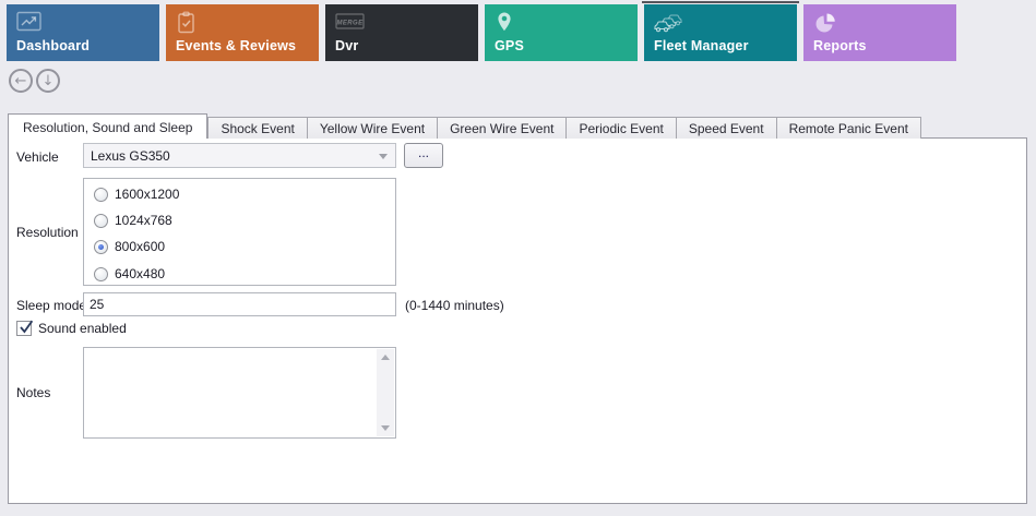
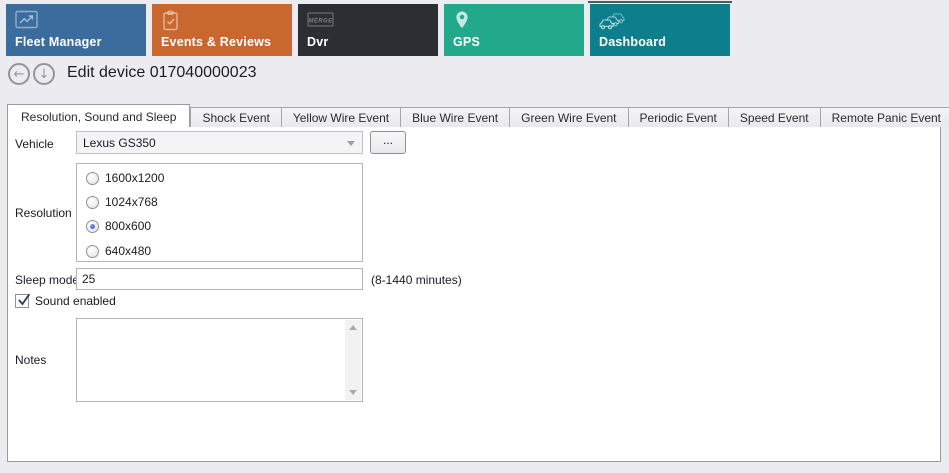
- Dashboard
+ Fleet Manager
  Events & Reviews
  Dvr
  GPS
- Fleet Manager
+ Dashboard
- Reports
  ←
  ↓
+ Edit device 017040000023
  Resolution, Sound and Sleep
  Shock Event
  Yellow Wire Event
+ Blue Wire Event
  Green Wire Event
  Periodic Event
  Speed Event
  Remote Panic Event
  Vehicle
  Lexus GS350
  ...
  Resolution
  1600x1200
  1024x768
  800x600
  640x480
  Sleep mod
  25
- (0-1440 minutes)
+ (8-1440 minutes)
  Sound enabled
  Notes
